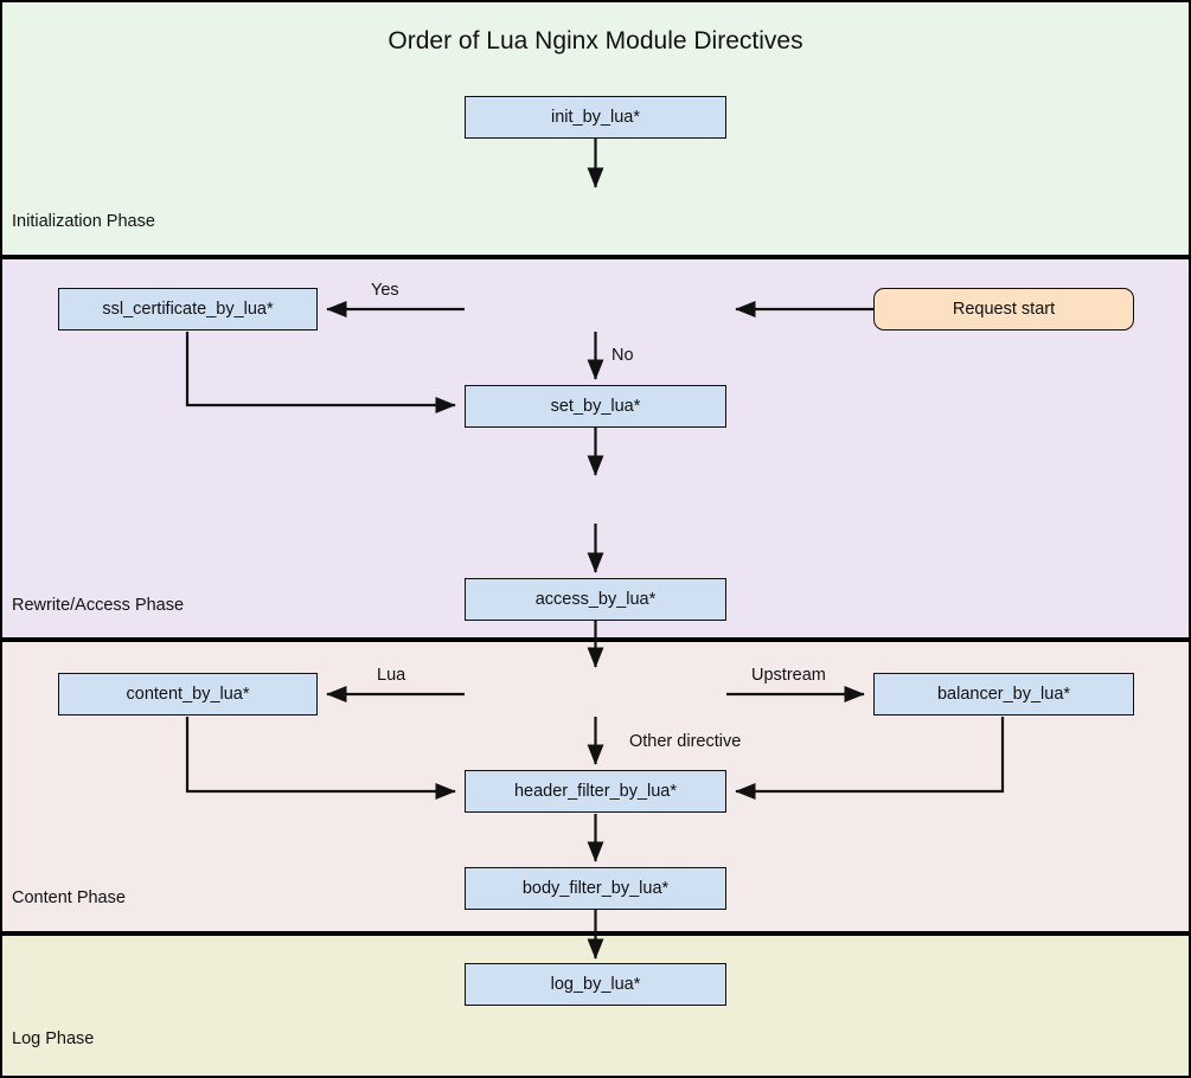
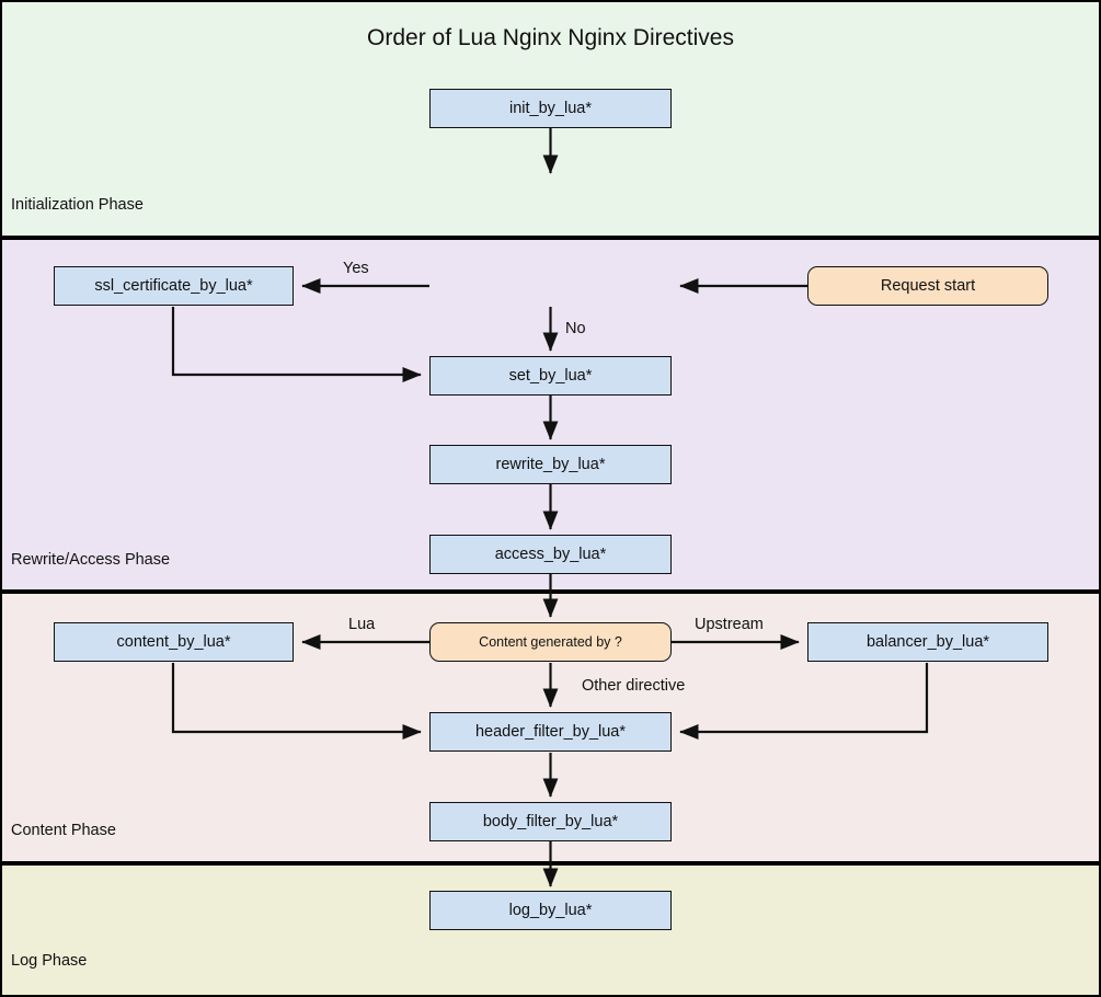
  Initialization Phase
  Rewrite/Access Phase
  Content Phase
  Log Phase
- Order of Lua Nginx Module Directives
+ Order of Lua Nginx Nginx Directives
  Yes
  No
  Lua
  Upstream
  Other directive
  init_by_lua*
  Request start
  ssl_certificate_by_lua*
  set_by_lua*
+ rewrite_by_lua*
  access_by_lua*
+ Content generated by ?
  content_by_lua*
  balancer_by_lua*
  header_filter_by_lua*
  body_filter_by_lua*
  log_by_lua*
